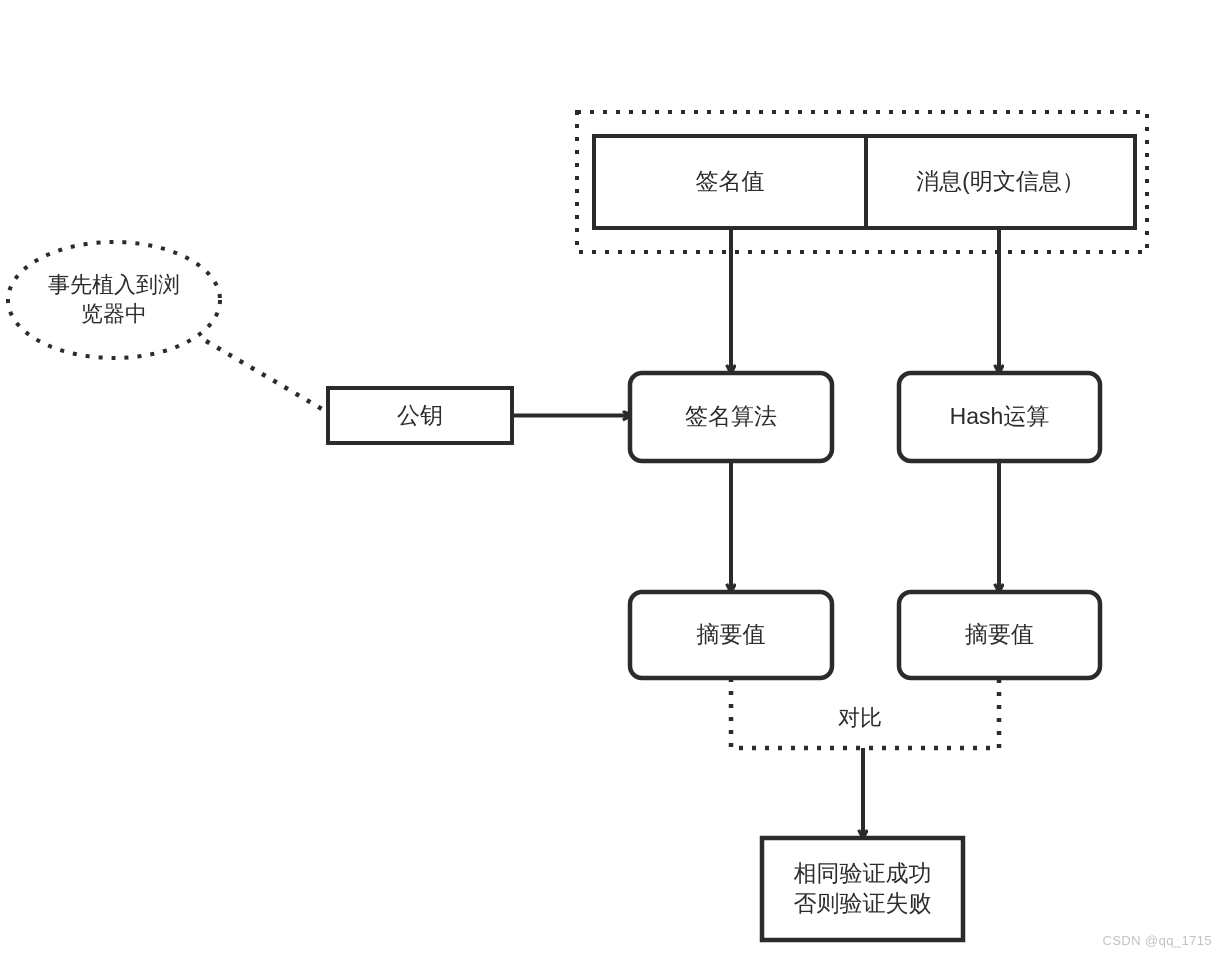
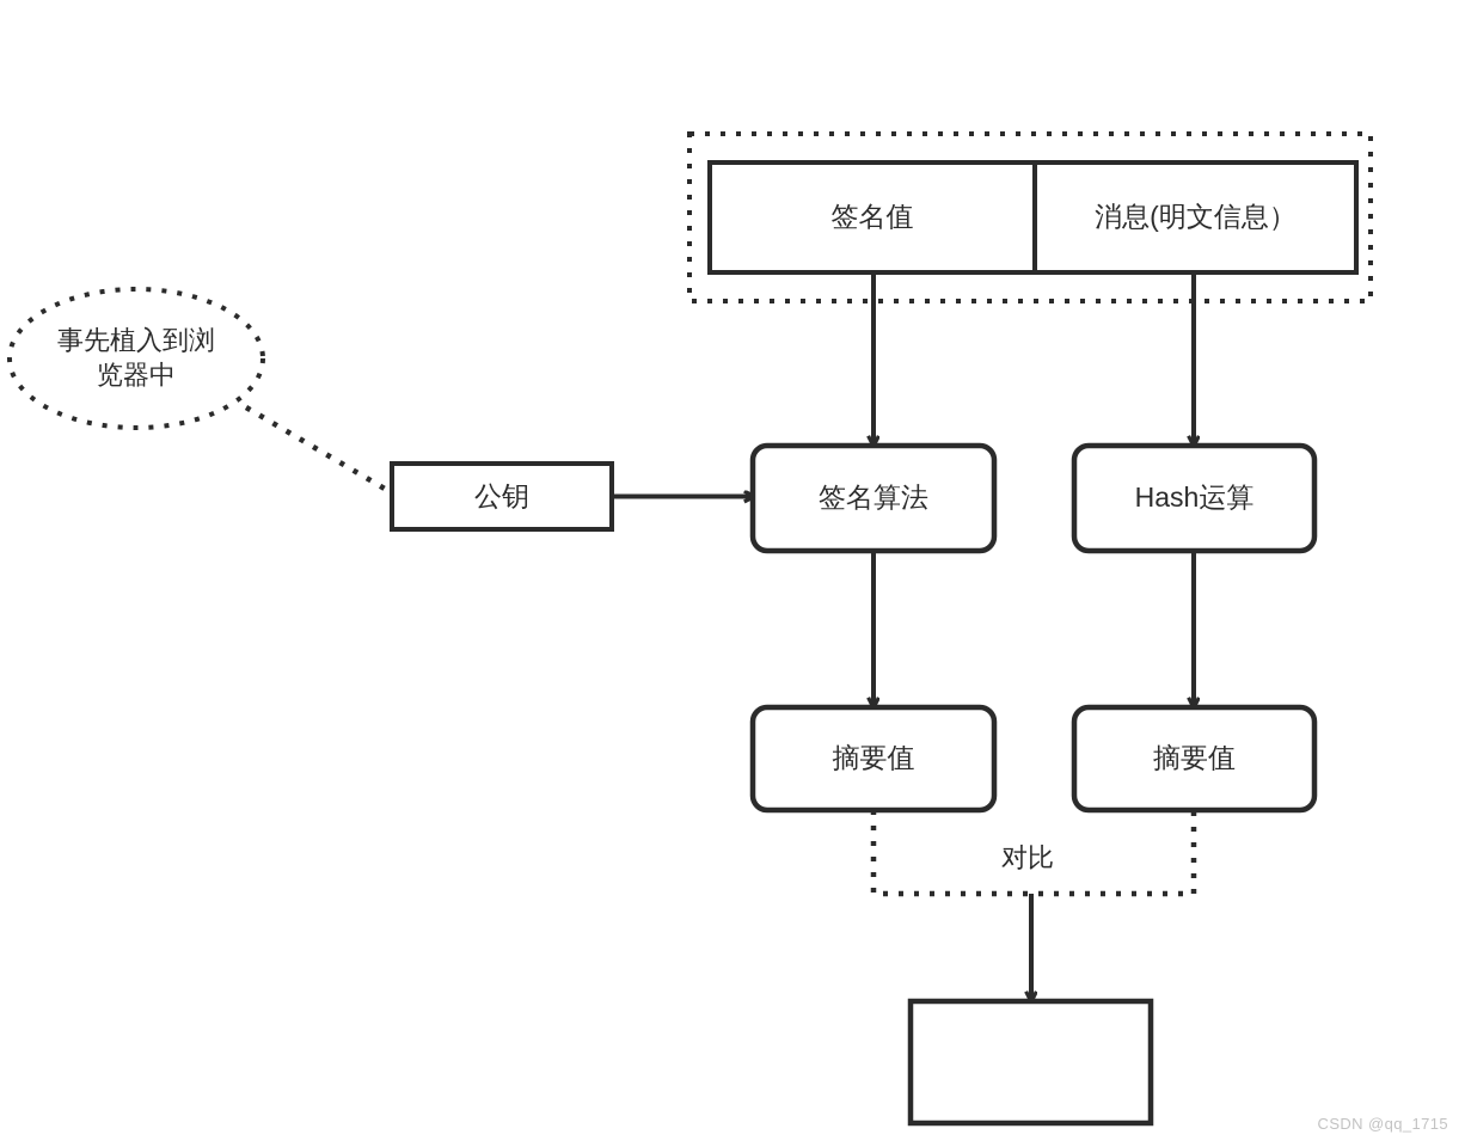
  签名值
  消息(明文信息）
  事先植入到浏
  览器中
  公钥
  签名算法
  Hash运算
  摘要值
  摘要值
  对比
- 相同验证成功
- 否则验证失败
  CSDN @qq_1715
